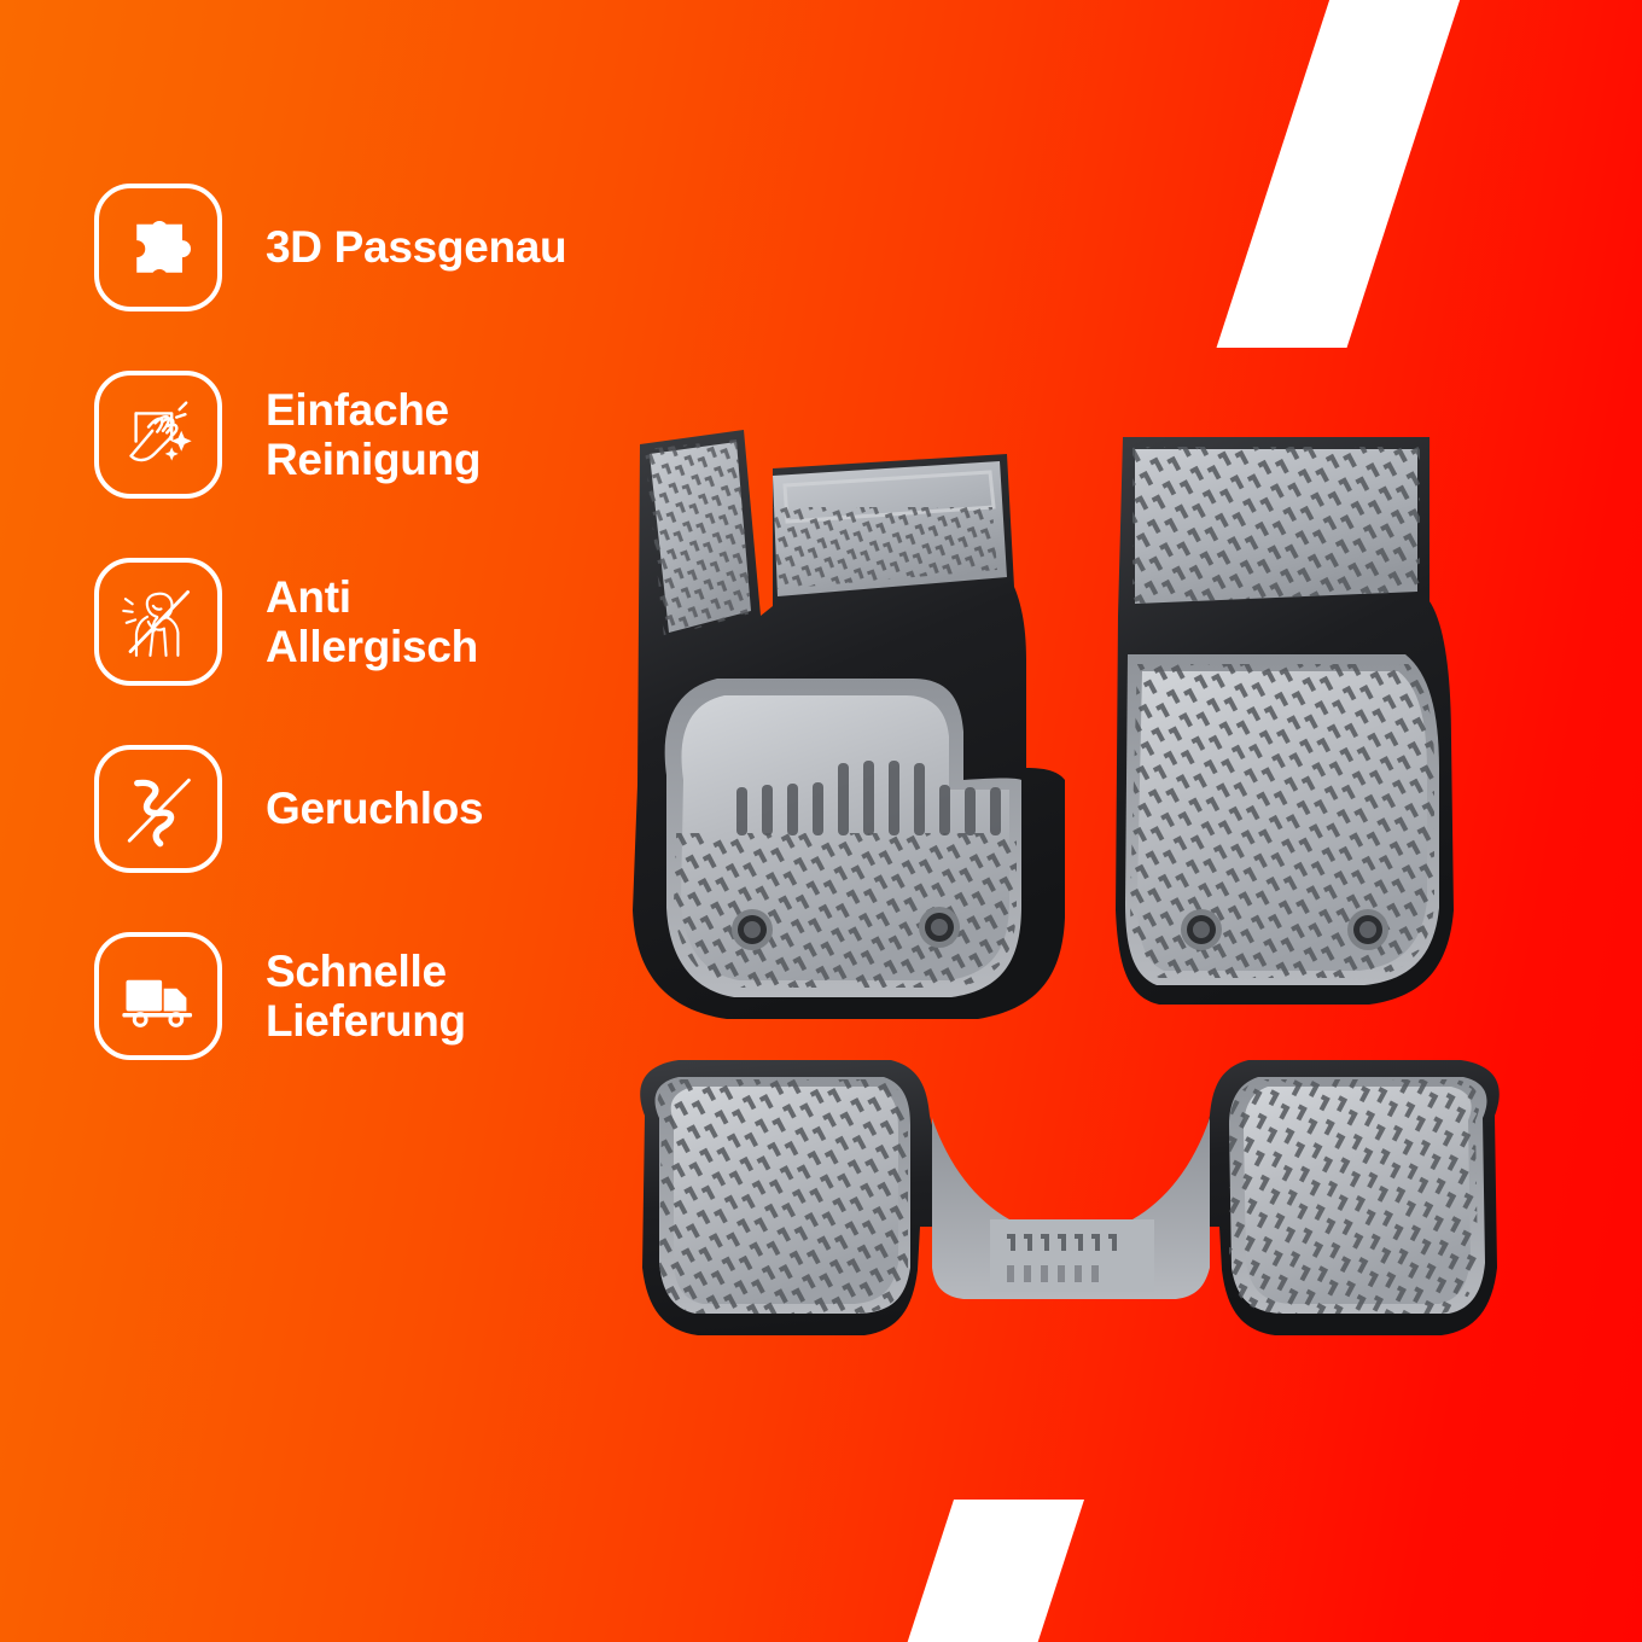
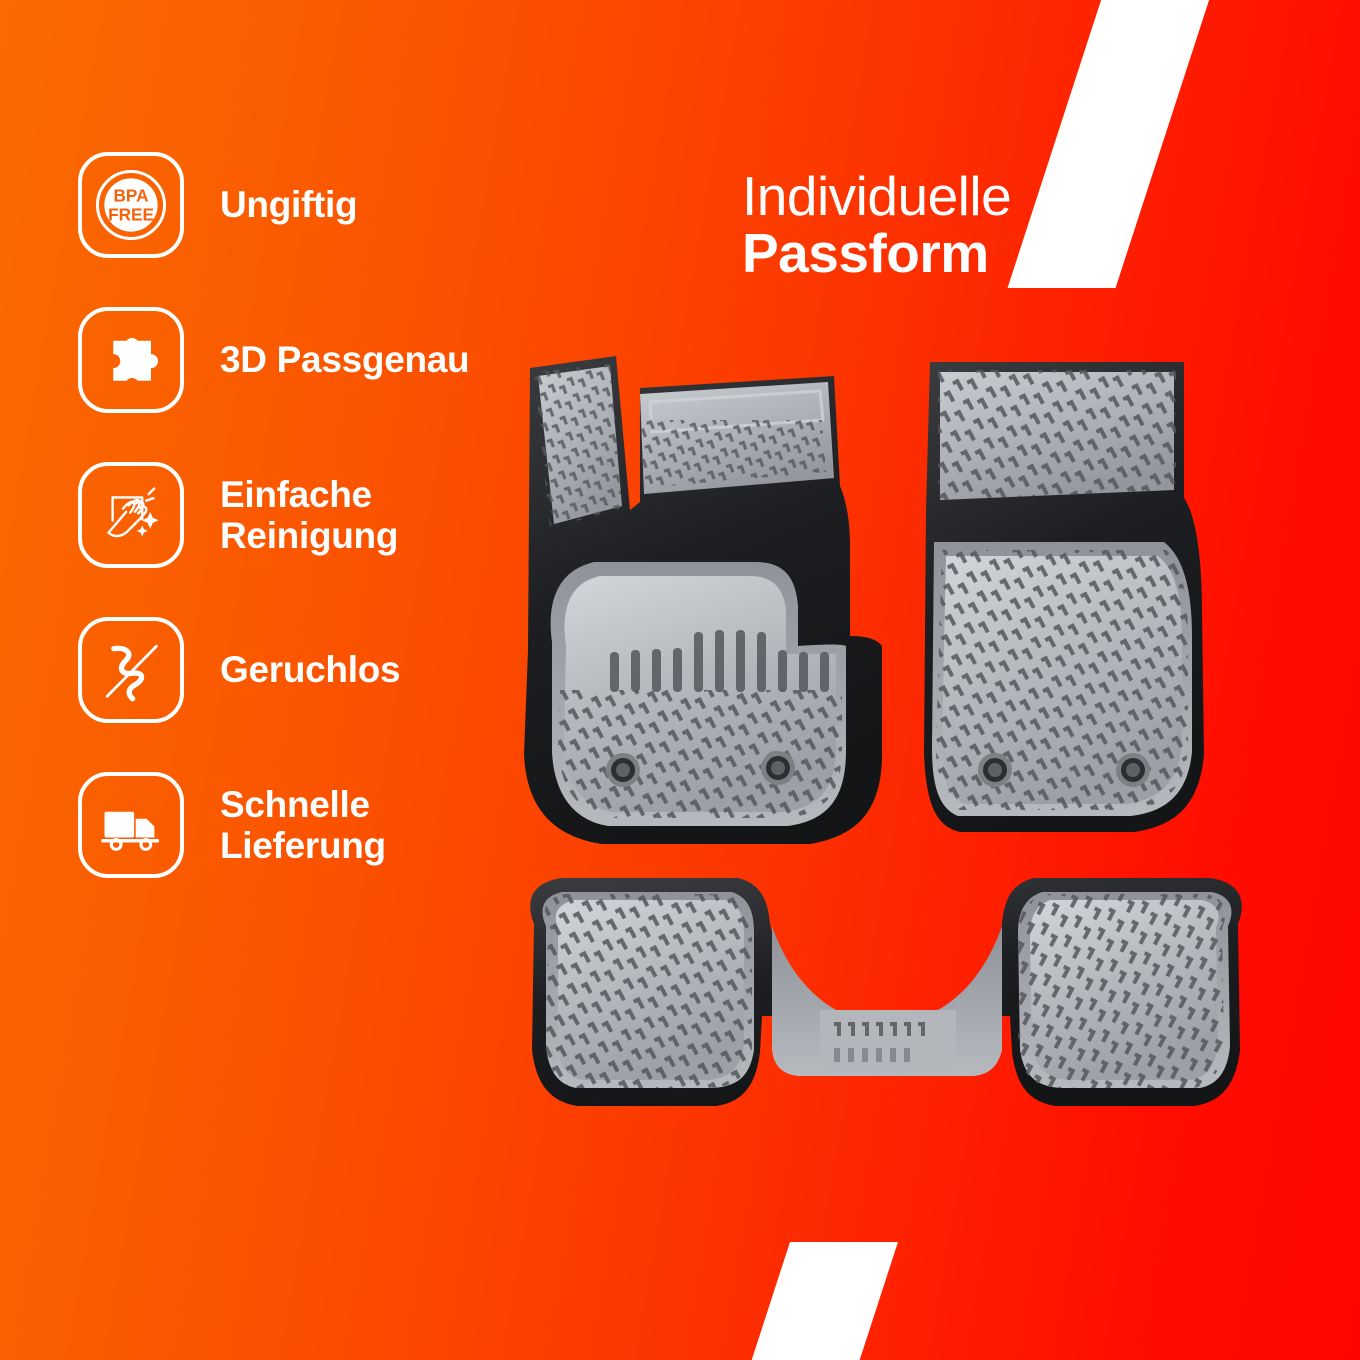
+ Individuelle
+ Passform
+ BPA
+ FREE
+ Ungiftig
  3D Passgenau
  Einfache
  Reinigung
- Anti
- Allergisch
  Geruchlos
  Schnelle
  Lieferung
